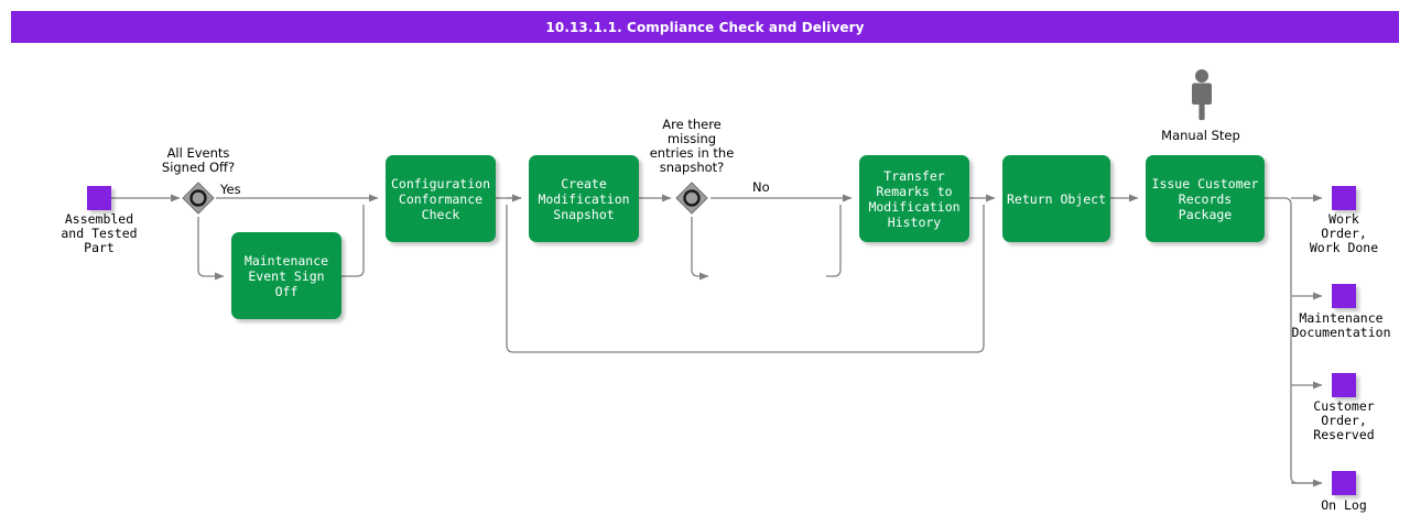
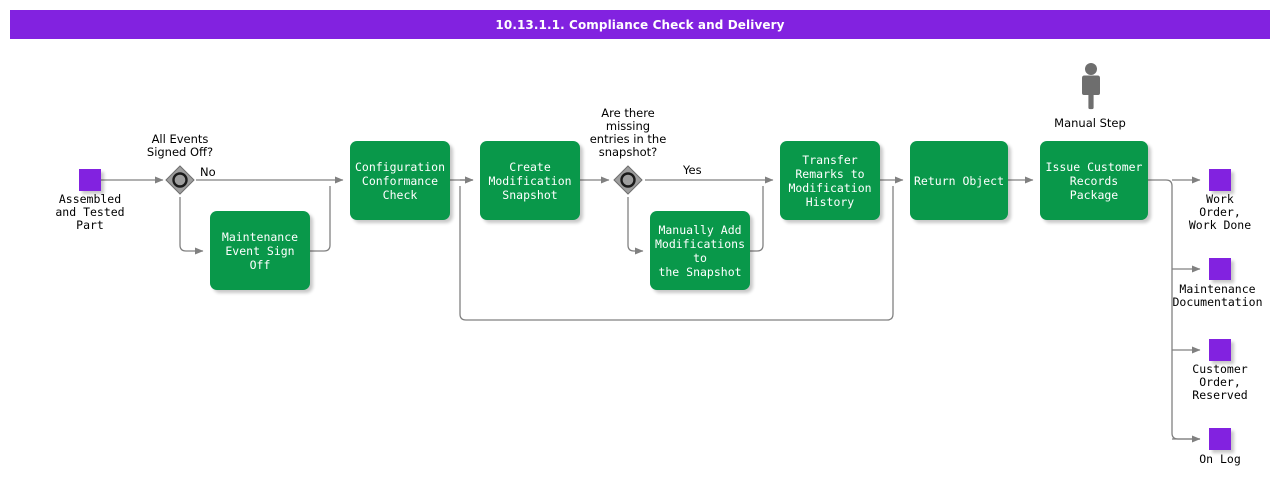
  10.13.1.1. Compliance Check and Delivery
  Assembled
  and Tested
  Part
  All Events
  Signed Off?
- Yes
+ No
  Maintenance
  Event Sign Off
  Configuration
  Conformance
  Check
  Create
  Modification
  Snapshot
  Are there
  missing
  entries in the
  snapshot?
- No
+ Yes
+ Manually Add
+ Modifications to
+ the Snapshot
  Transfer
  Remarks to
  Modification
  History
  Return Object
  Manual Step
  Issue Customer
  Records
  Package
  Work
  Order,
  Work Done
  Maintenance
  Documentation
  Customer
  Order,
  Reserved
  On Log
